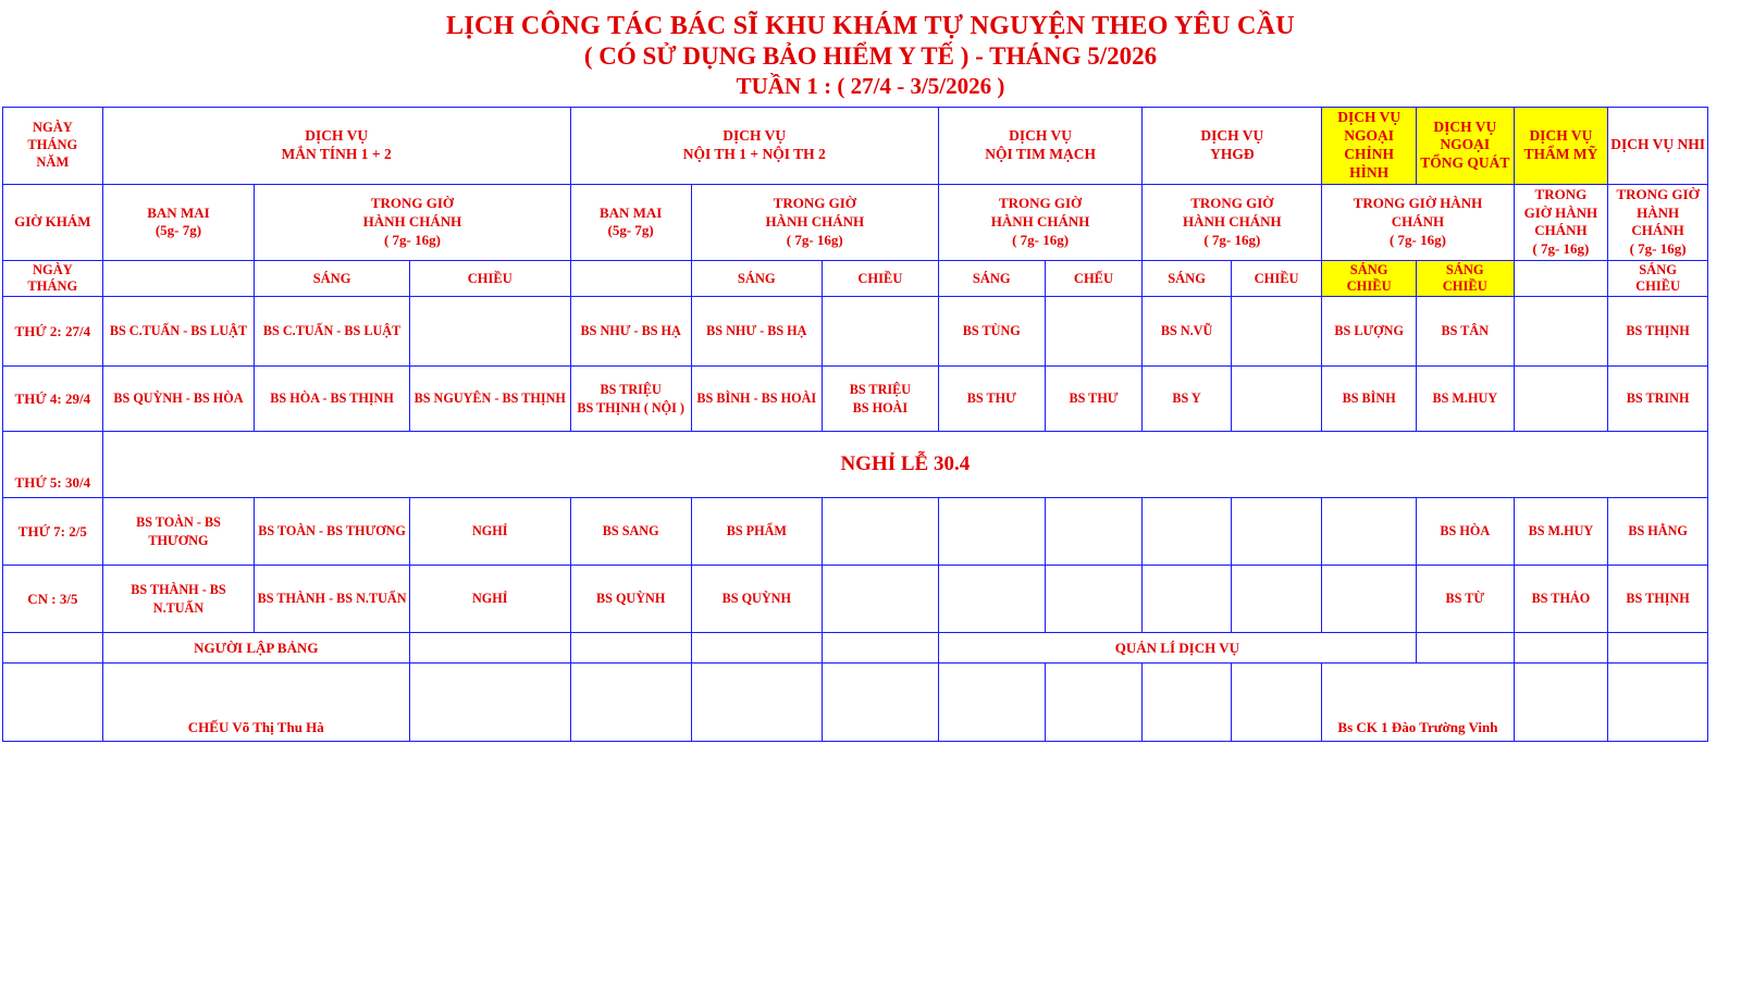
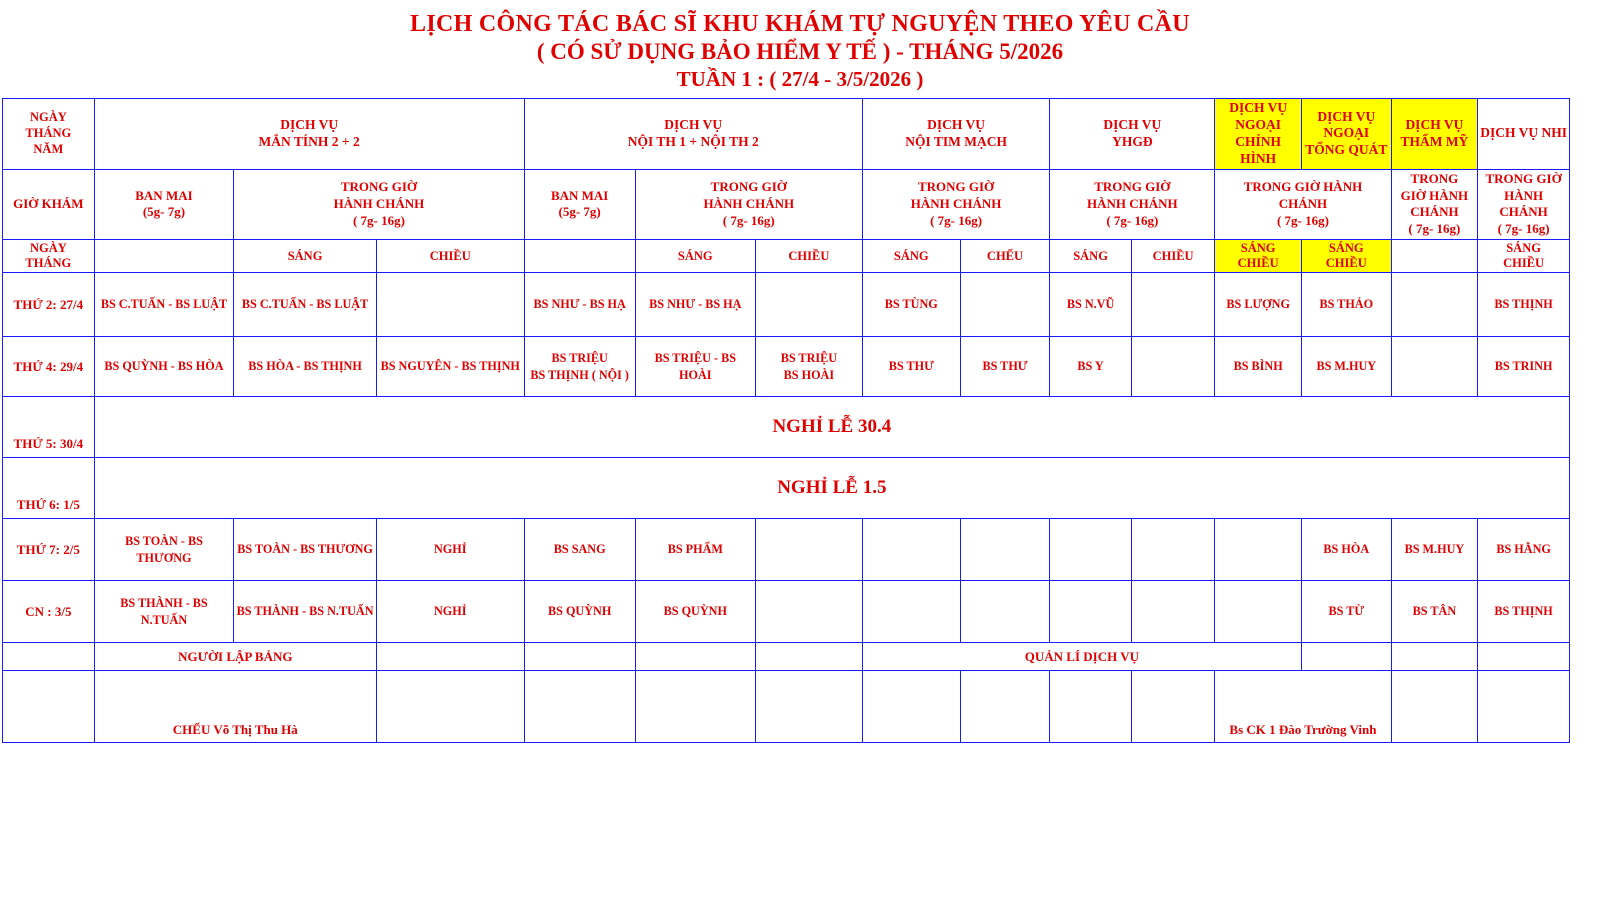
  LỊCH CÔNG TÁC BÁC SĨ KHU KHÁM TỰ NGUYỆN THEO YÊU CẦU
  ( CÓ SỬ DỤNG BẢO HIỂM Y TẾ ) - THÁNG 5/2026
  TUẦN 1 : ( 27/4 - 3/5/2026 )
- NGÀY THÁNG NĂM	DỊCH VỤ MẮN TÍNH 1 + 2	DỊCH VỤ NỘI TH 1 + NỘI TH 2	DỊCH VỤ NỘI TIM MẠCH	DỊCH VỤ YHGĐ	DỊCH VỤ NGOẠI CHỈNH HÌNH	DỊCH VỤ NGOẠI TỔNG QUÁT	DỊCH VỤ THẨM MỸ	DỊCH VỤ NHI
+ NGÀY THÁNG NĂM	DỊCH VỤ MẮN TÍNH 2 + 2	DỊCH VỤ NỘI TH 1 + NỘI TH 2	DỊCH VỤ NỘI TIM MẠCH	DỊCH VỤ YHGĐ	DỊCH VỤ NGOẠI CHỈNH HÌNH	DỊCH VỤ NGOẠI TỔNG QUÁT	DỊCH VỤ THẨM MỸ	DỊCH VỤ NHI
  GIỜ KHÁM	BAN MAI (5g- 7g)	TRONG GIỜ HÀNH CHÁNH ( 7g- 16g)	BAN MAI (5g- 7g)	TRONG GIỜ HÀNH CHÁNH ( 7g- 16g)	TRONG GIỜ HÀNH CHÁNH ( 7g- 16g)	TRONG GIỜ HÀNH CHÁNH ( 7g- 16g)	TRONG GIỜ HÀNH CHÁNH ( 7g- 16g)	TRONG GIỜ HÀNH CHÁNH ( 7g- 16g)	TRONG GIỜ HÀNH CHÁNH ( 7g- 16g)
  NGÀY THÁNG		SÁNG	CHIỀU		SÁNG	CHIỀU	SÁNG	CHẾU	SÁNG	CHIỀU	SÁNG CHIỀU	SÁNG CHIỀU		SÁNG CHIỀU
- THỨ 2: 27/4	BS C.TUẤN - BS LUẬT	BS C.TUẤN - BS LUẬT		BS NHƯ - BS HẠ	BS NHƯ - BS HẠ		BS TÙNG		BS N.VŨ		BS LƯỢNG	BS TÂN		BS THỊNH
+ THỨ 2: 27/4	BS C.TUẤN - BS LUẬT	BS C.TUẤN - BS LUẬT		BS NHƯ - BS HẠ	BS NHƯ - BS HẠ		BS TÙNG		BS N.VŨ		BS LƯỢNG	BS THẢO		BS THỊNH
- THỨ 4: 29/4	BS QUỲNH - BS HÒA	BS HÒA - BS THỊNH	BS NGUYÊN - BS THỊNH	BS TRIỆU BS THỊNH ( NỘI )	BS BÌNH - BS HOÀI	BS TRIỆU BS HOÀI	BS THƯ	BS THƯ	BS Y		BS BÌNH	BS M.HUY		BS TRINH
+ THỨ 4: 29/4	BS QUỲNH - BS HÒA	BS HÒA - BS THỊNH	BS NGUYÊN - BS THỊNH	BS TRIỆU BS THỊNH ( NỘI )	BS TRIỆU - BS HOÀI	BS TRIỆU BS HOÀI	BS THƯ	BS THƯ	BS Y		BS BÌNH	BS M.HUY		BS TRINH
  THỨ 5: 30/4	NGHỈ LỄ 30.4
+ THỨ 6: 1/5	NGHỈ LỄ 1.5
  THỨ 7: 2/5	BS TOÀN - BS THƯƠNG	BS TOÀN - BS THƯƠNG	NGHỈ	BS SANG	BS PHẨM							BS HÒA	BS M.HUY	BS HẰNG
- CN : 3/5	BS THÀNH - BS N.TUẤN	BS THÀNH - BS N.TUẤN	NGHỈ	BS QUỲNH	BS QUỲNH							BS TỪ	BS THẢO	BS THỊNH
+ CN : 3/5	BS THÀNH - BS N.TUẤN	BS THÀNH - BS N.TUẤN	NGHỈ	BS QUỲNH	BS QUỲNH							BS TỪ	BS TÂN	BS THỊNH
  	NGƯỜI LẬP BẢNG					QUẢN LÍ DỊCH VỤ
  	CHẾU Võ Thị Thu Hà									Bs CK 1 Đào Trường Vinh
